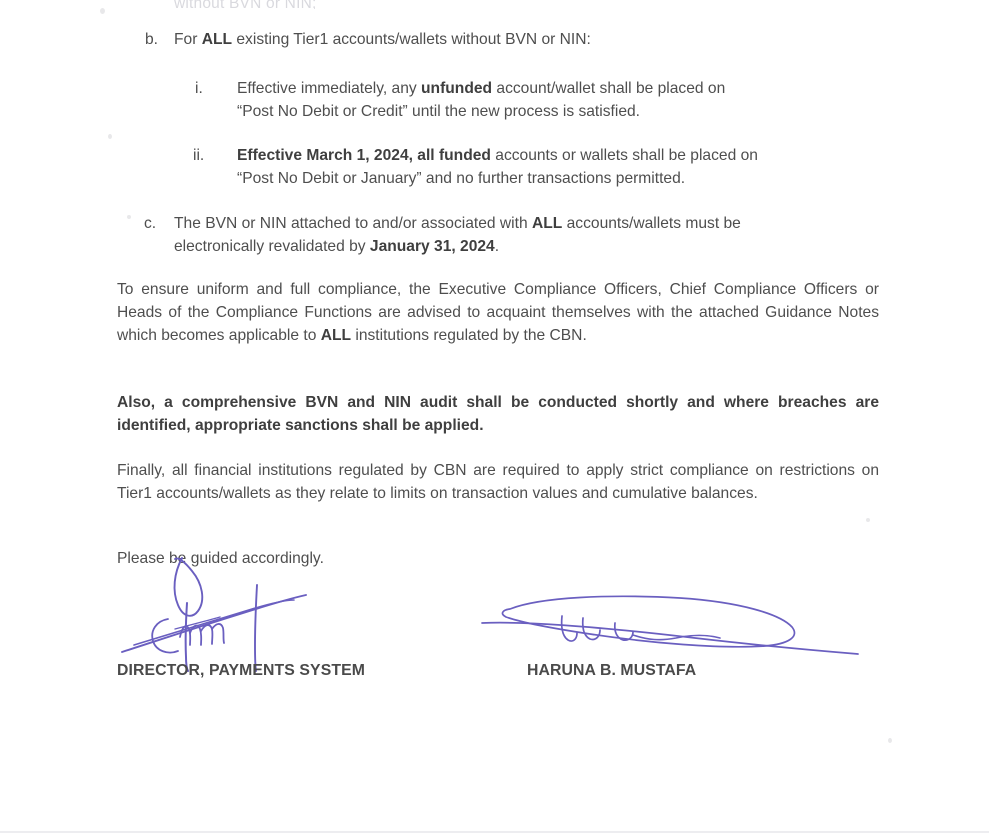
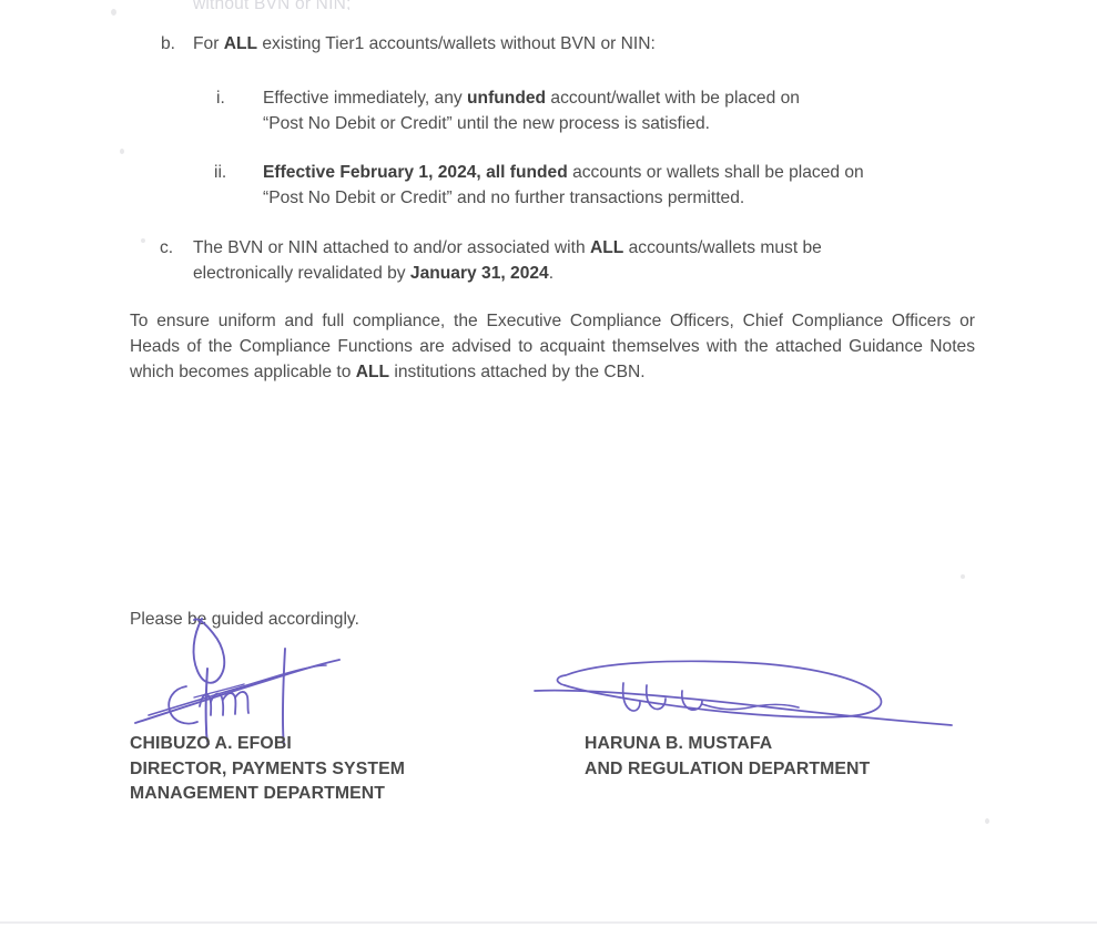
  without BVN or NIN;
  b.
  For ALL existing Tier1 accounts/wallets without BVN or NIN:
  i.
- Effective immediately, any unfunded account/wallet shall be placed on
+ Effective immediately, any unfunded account/wallet with be placed on
  “Post No Debit or Credit” until the new process is satisfied.
  ii.
- Effective March 1, 2024, all funded accounts or wallets shall be placed on
+ Effective February 1, 2024, all funded accounts or wallets shall be placed on
- “Post No Debit or January” and no further transactions permitted.
+ “Post No Debit or Credit” and no further transactions permitted.
  c.
  The BVN or NIN attached to and/or associated with ALL accounts/wallets must be
  electronically revalidated by January 31, 2024.
- To ensure uniform and full compliance, the Executive Compliance Officers, Chief Compliance Officers or Heads of the Compliance Functions are advised to acquaint themselves with the attached Guidance Notes which becomes applicable to ALL institutions regulated by the CBN.
+ To ensure uniform and full compliance, the Executive Compliance Officers, Chief Compliance Officers or Heads of the Compliance Functions are advised to acquaint themselves with the attached Guidance Notes which becomes applicable to ALL institutions attached by the CBN.
- Also, a comprehensive BVN and NIN audit shall be conducted shortly and where breaches are identified, appropriate sanctions shall be applied.
- Finally, all financial institutions regulated by CBN are required to apply strict compliance on restrictions on Tier1 accounts/wallets as they relate to limits on transaction values and cumulative balances.
  Please b guided accordingly.
+ CHIBUZO A. EFOBI
  DIRECTOR, PAYMENTS SYSTEM
+ MANAGEMENT DEPARTMENT
  HARUNA B. MUSTAFA
+ AND REGULATION DEPARTMENT
